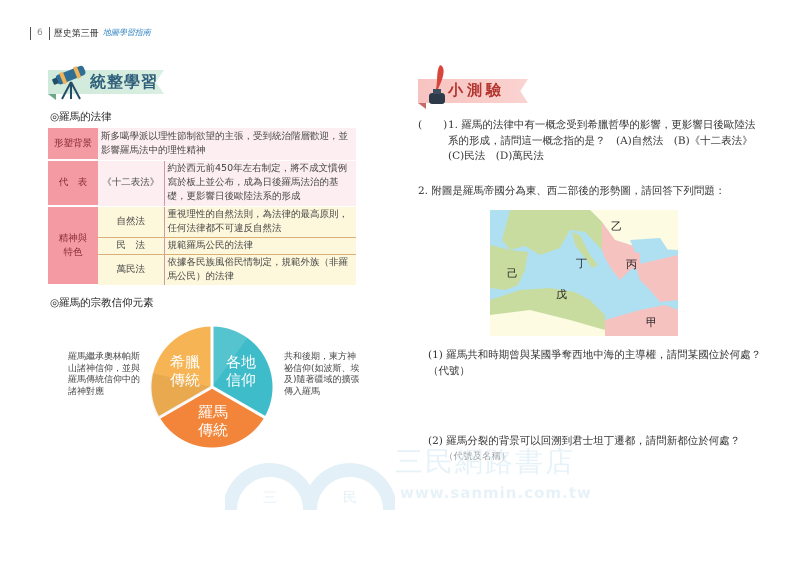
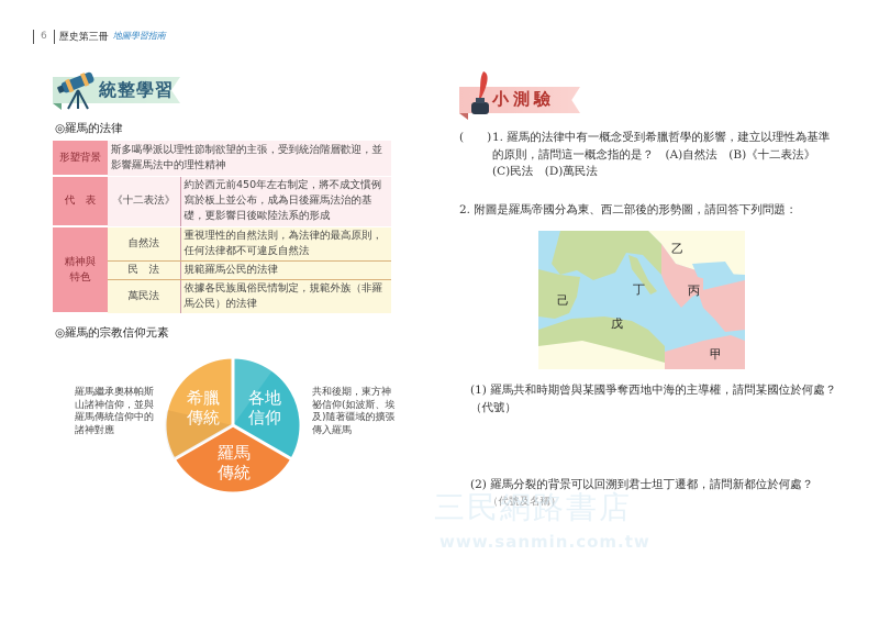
  6
  歷史第三冊
  地圖學習指南
  統整學習
  ◎羅馬的法律
  形塑背景	斯多噶學派以理性節制欲望的主張，受到統治階層歡迎，並影響羅馬法中的理性精神
  代 表	《十二表法》	約於西元前450年左右制定，將不成文慣例寫於板上並公布，成為日後羅馬法治的基礎，更影響日後歐陸法系的形成
  精神與特色	自然法	重視理性的自然法則，為法律的最高原則，任何法律都不可違反自然法
  民 法	規範羅馬公民的法律
  萬民法	依據各民族風俗民情制定，規範外族（非羅馬公民）的法律
  ◎羅馬的宗教信仰元素
  希臘
  傳統
  各地
  信仰
  羅馬
  傳統
  羅馬繼承奧林帕斯
  山諸神信仰，並與
  羅馬傳統信仰中的
  諸神對應
  共和後期，東方神
  祕信仰(如波斯、埃
  及)隨著疆域的擴張
  傳入羅馬
  小測驗
  ( )
- 1. 羅馬的法律中有一概念受到希臘哲學的影響，更影響日後歐陸法系的形成，請問這一概念指的是？ (A)自然法 (B)《十二表法》 (C)民法 (D)萬民法
+ 1. 羅馬的法律中有一概念受到希臘哲學的影響，建立以理性為基準的原則，請問這一概念指的是？ (A)自然法 (B)《十二表法》 (C)民法 (D)萬民法
  2. 附圖是羅馬帝國分為東、西二部後的形勢圖，請回答下列問題：
  乙
  丁
  丙
  己
  戊
  甲
  (1) 羅馬共和時期曾與某國爭奪西地中海的主導權，請問某國位於何處？（代號）
  (2) 羅馬分裂的背景可以回溯到君士坦丁遷都，請問新都位於何處？
  （代號及名稱）
- 民
  三民網路書店
  www.sanmin.com.tw
